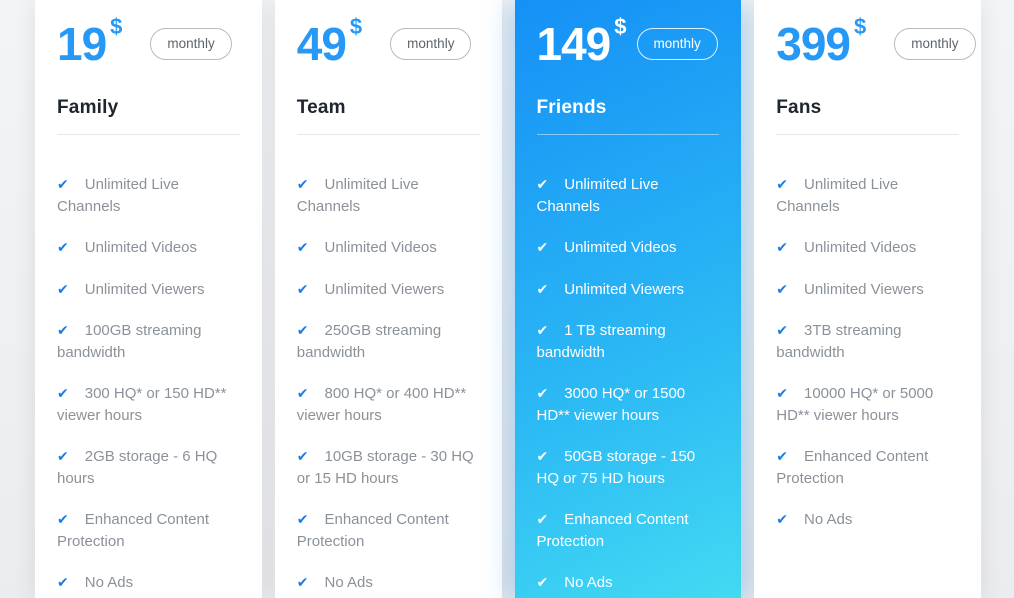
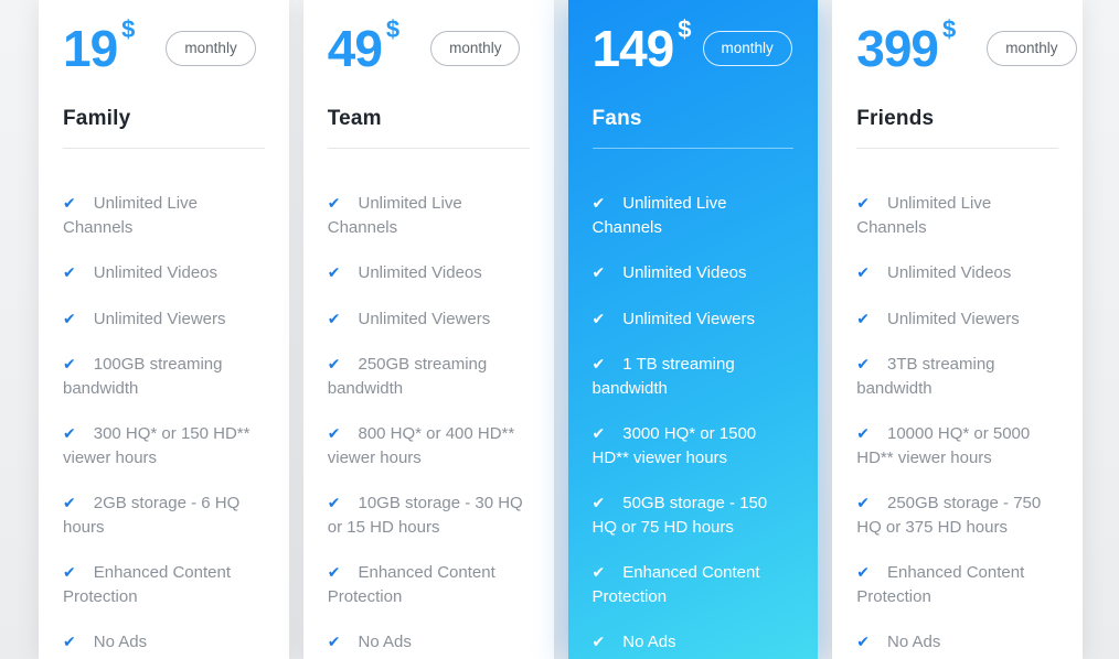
  19
  $
  monthly
  Family
  ✔ Unlimited Live Channels
  ✔ Unlimited Videos
  ✔ Unlimited Viewers
  ✔ 100GB streaming bandwidth
  ✔ 300 HQ* or 150 HD** viewer hours
  ✔ 2GB storage - 6 HQ hours
  ✔ Enhanced Content Protection
  ✔ No Ads
  49
  $
  monthly
  Team
  ✔ Unlimited Live Channels
  ✔ Unlimited Videos
  ✔ Unlimited Viewers
  ✔ 250GB streaming bandwidth
  ✔ 800 HQ* or 400 HD** viewer hours
  ✔ 10GB storage - 30 HQ or 15 HD hours
  ✔ Enhanced Content Protection
  ✔ No Ads
  149
  $
  monthly
- Friends
+ Fans
  ✔ Unlimited Live Channels
  ✔ Unlimited Videos
  ✔ Unlimited Viewers
  ✔ 1 TB streaming bandwidth
  ✔ 3000 HQ* or 1500 HD** viewer hours
  ✔ 50GB storage - 150 HQ or 75 HD hours
  ✔ Enhanced Content Protection
  ✔ No Ads
  399
  $
  monthly
- Fans
+ Friends
  ✔ Unlimited Live Channels
  ✔ Unlimited Videos
  ✔ Unlimited Viewers
  ✔ 3TB streaming bandwidth
  ✔ 10000 HQ* or 5000 HD** viewer hours
+ ✔ 250GB storage - 750 HQ or 375 HD hours
  ✔ Enhanced Content Protection
  ✔ No Ads
